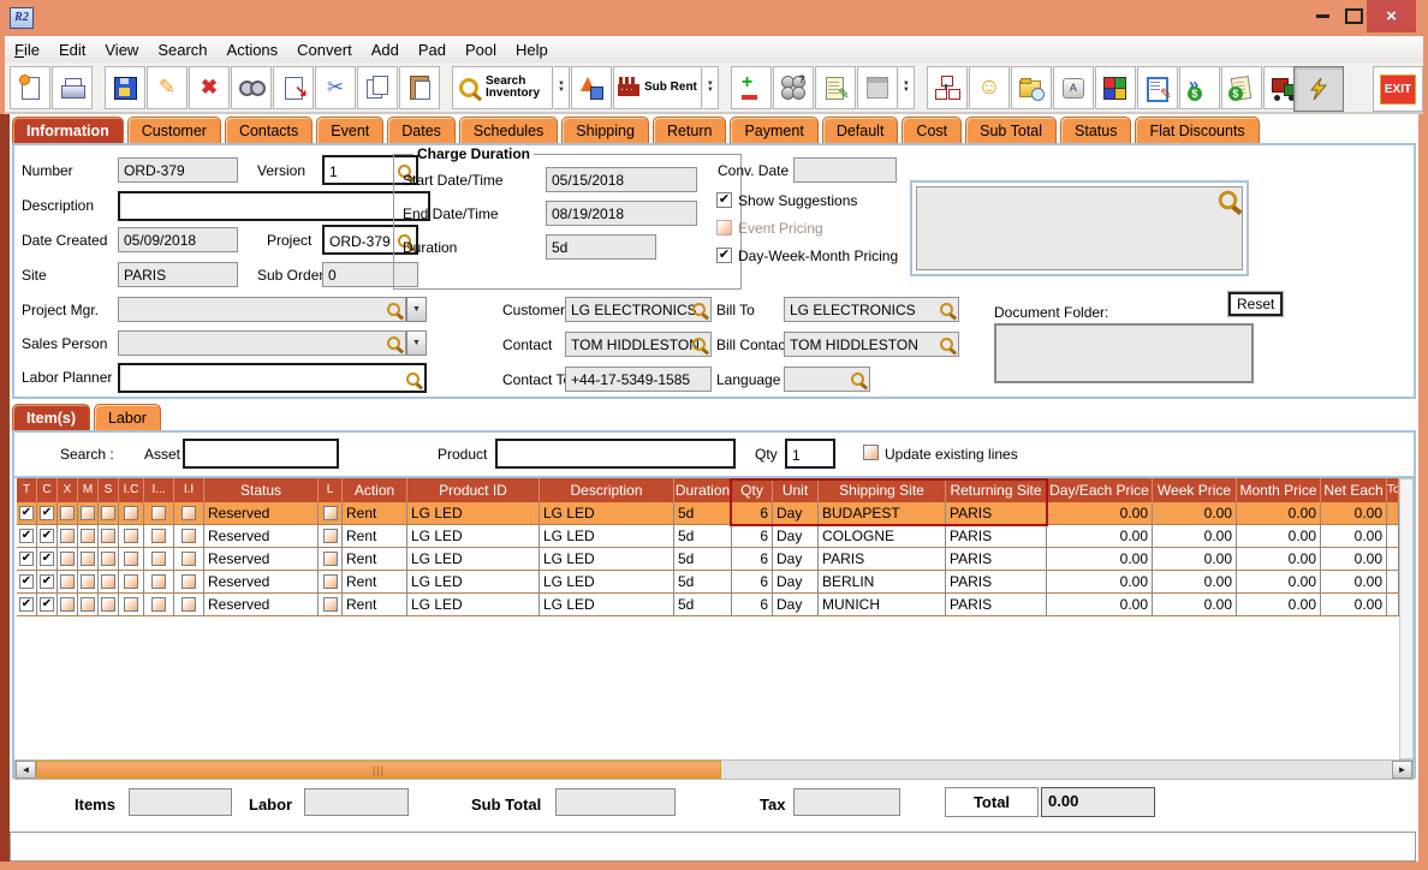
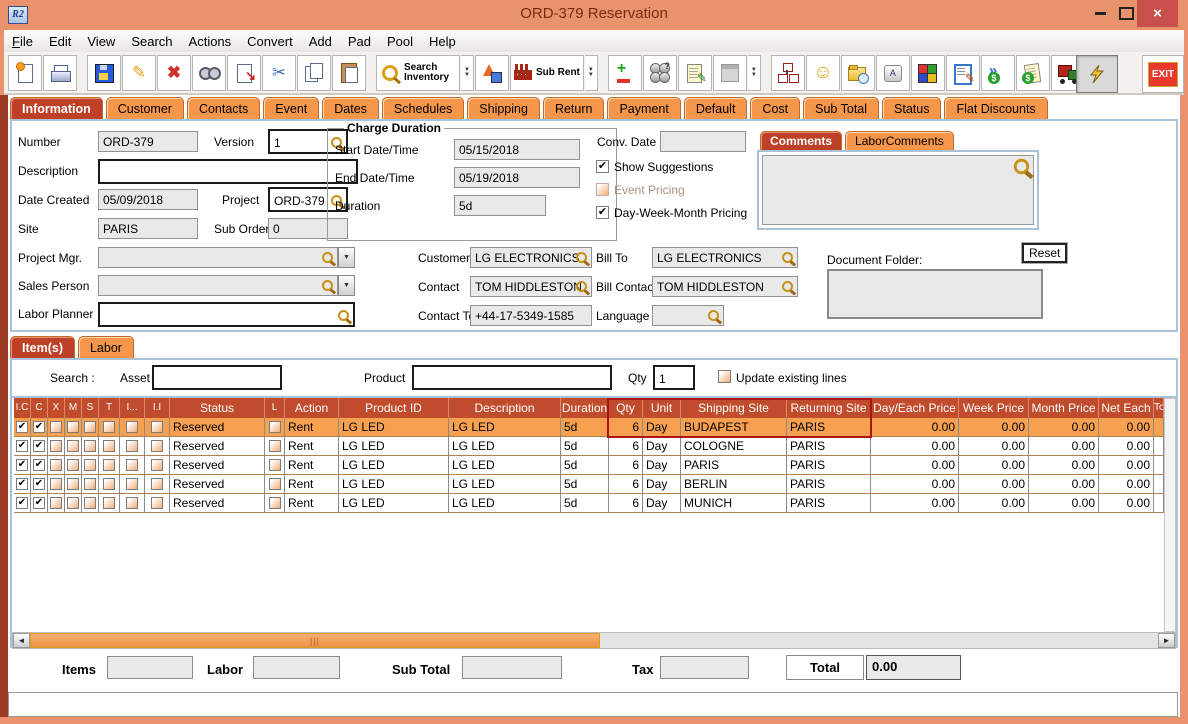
  R2
+ ORD-379 Reservation
  ×
  File
  Edit
  View
  Search
  Actions
  Convert
  Add
  Pad
  Pool
  Help
  ✎
  ✖
  ↘
  ✂
  Search Inventory
  Sub Rent
  +
  ?
  ✎
  ☺
  A
  ✎
  »
  $
  $
  EXIT
  Information
  Customer
  Contacts
  Event
  Dates
  Schedules
  Shipping
  Return
  Payment
  Default
  Cost
  Sub Total
  Status
  Flat Discounts
  Number
  ORD-379
  Version
  1
  Description
  Date Created
  05/09/2018
  Project
  ORD-379
  Site
  PARIS
  Sub Orde
  0
  Project Mgr.
  Sales Person
  Labor Planner
  Charge Duration
  Start Date/Time
  05/15/2018
  End Date/Time
- 08/19/2018
+ 05/19/2018
  Duration
  5d
  Conv. Date
  ✔
  Show Suggestions
  Event Pricing
  ✔
  Day-Week-Month Pricing
+ Comments
+ LaborComments
  Customer
  LG ELECTRONIC
  Bill To
  LG ELECTRONICS
  Contact
  TOM HIDDLESTO
  Bill Contac
  TOM HIDDLESTON
  Contact T
  +44-17-5349-1585
  Language
  Document Folder:
  Reset
  Item(s)
  Labor
  Search :
  Asset
  Product
  Qty
  1
  Update existing lines
- T
+ I.C
  C
  X
  M
  S
- I.C
+ T
  I...
  I.I
  Status
  L
  Action
  Product ID
  Description
  Duration
  Qty
  Unit
  Shipping Site
  Returning Site
  Day/Each Price
  Week Price
  Month Price
  Net Each
  ✔
  ✔
  Reserved
  Rent
  LG LED
  LG LED
  5d
  6
  Day
  BUDAPEST
  PARIS
  0.00
  0.00
  0.00
  0.00
  ✔
  ✔
  Reserved
  Rent
  LG LED
  LG LED
  5d
  6
  Day
  COLOGNE
  PARIS
  0.00
  0.00
  0.00
  0.00
  ✔
  ✔
  Reserved
  Rent
  LG LED
  LG LED
  5d
  6
  Day
  PARIS
  PARIS
  0.00
  0.00
  0.00
  0.00
  ✔
  ✔
  Reserved
  Rent
  LG LED
  LG LED
  5d
  6
  Day
  BERLIN
  PARIS
  0.00
  0.00
  0.00
  0.00
  ✔
  ✔
  Reserved
  Rent
  LG LED
  LG LED
  5d
  6
  Day
  MUNICH
  PARIS
  0.00
  0.00
  0.00
  0.00
  ◄
  |||
  ►
  Items
  Labor
  Sub Total
  Tax
  Total
  0.00
